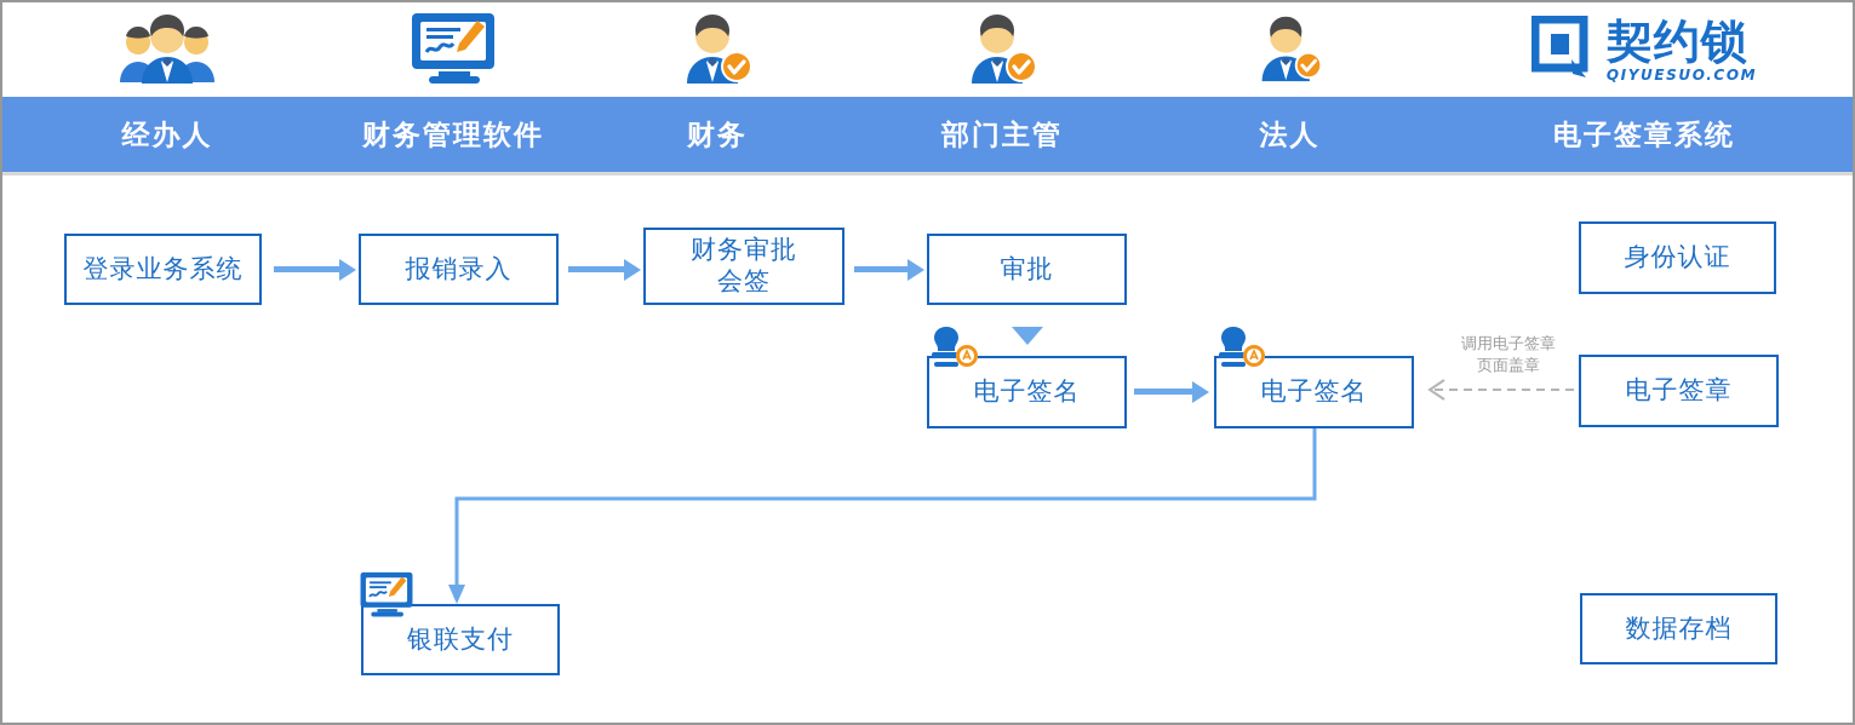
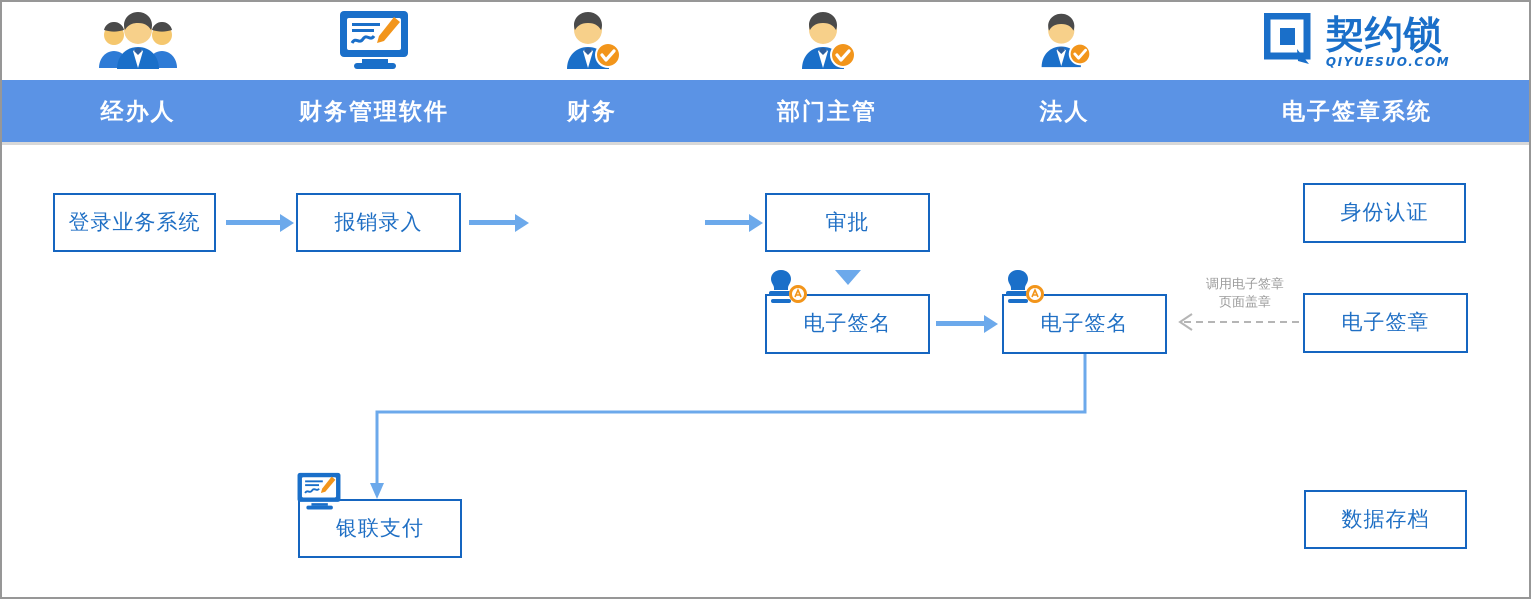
  契约锁
  QIYUESUO.COM
  经办人
  财务管理软件
  财务
  部门主管
  法人
  电子签章系统
  登录业务系统
  报销录入
- 财务审批
- 会签
  审批
  电子签名
  电子签名
  调用电子签章
  页面盖章
  身份认证
  电子签章
  数据存档
  银联支付
